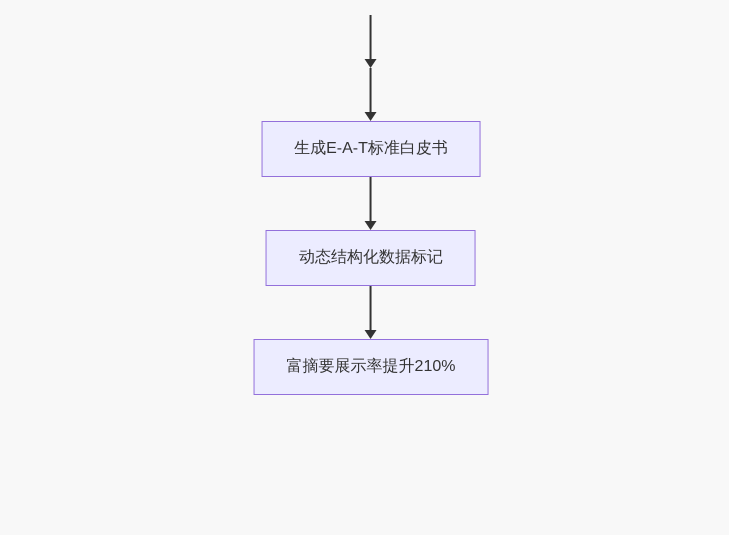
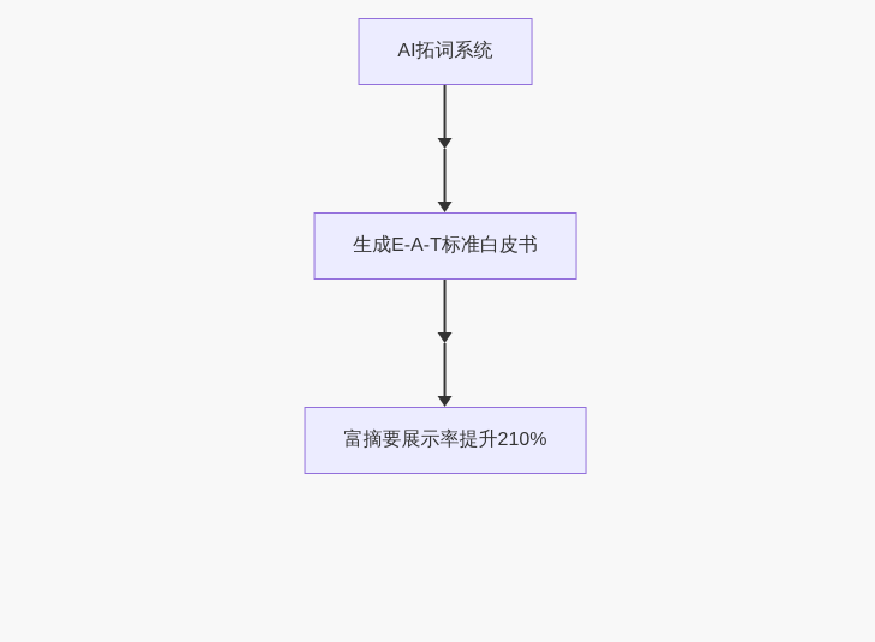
+ AI拓词系统
  生成E-A-T标准白皮书
- 动态结构化数据标记
  富摘要展示率提升210%
